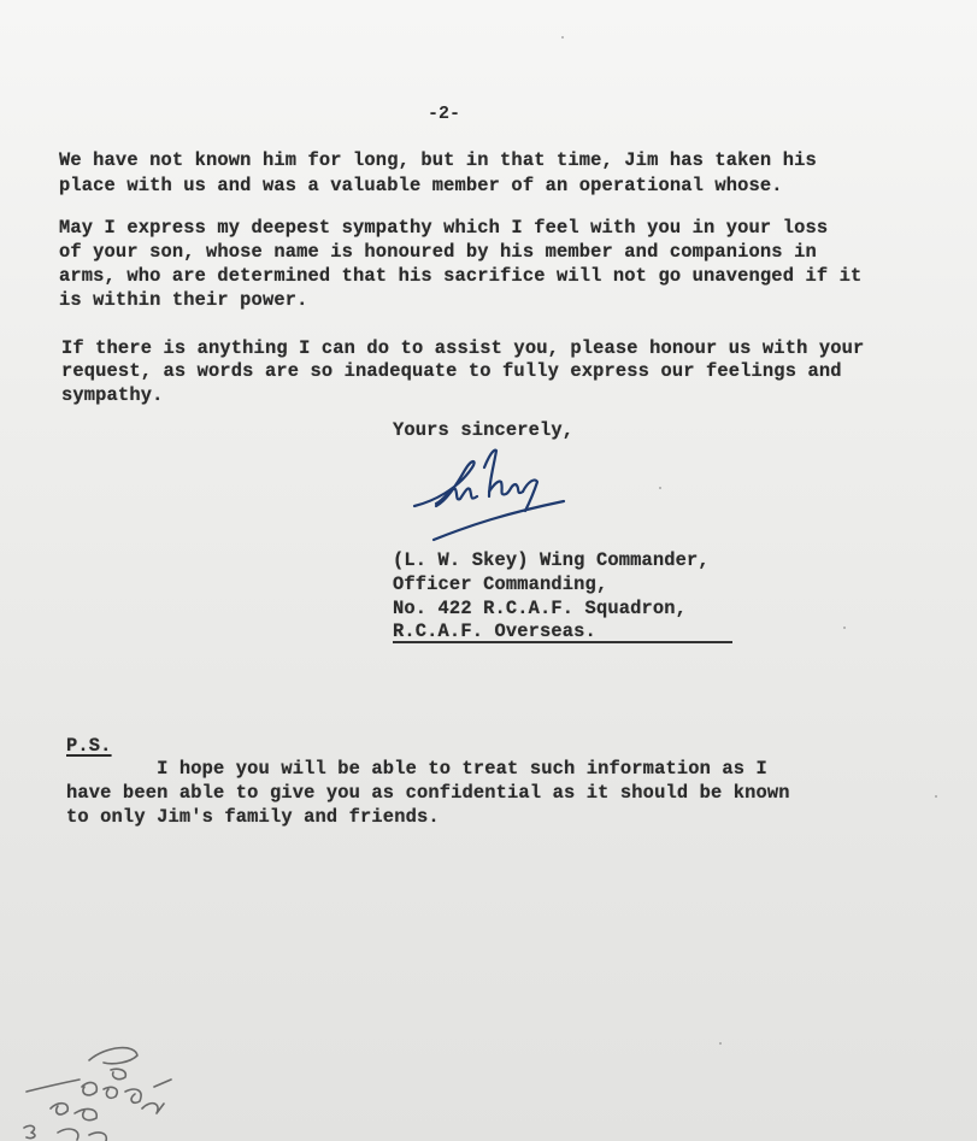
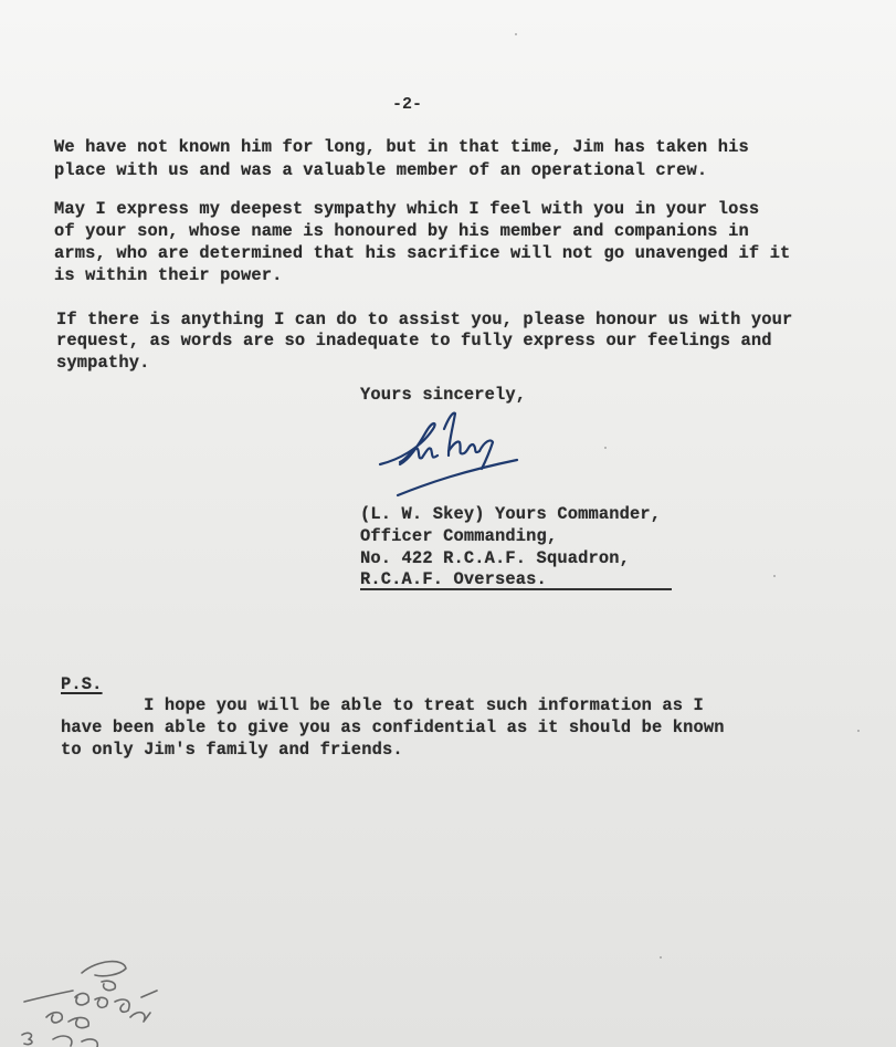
  -2-
  We have not known him for long, but in that time, Jim has taken his
- place with us and was a valuable member of an operational whose.
+ place with us and was a valuable member of an operational crew.
  May I express my deepest sympathy which I feel with you in your loss
  of your son, whose name is honoured by his member and companions in
  arms, who are determined that his sacrifice will not go unavenged if it
  is within their power.
  If there is anything I can do to assist you, please honour us with your
  request, as words are so inadequate to fully express our feelings and
  sympathy.
  Yours sincerely,
- (L. W. Skey) Wing Commander,
+ (L. W. Skey) Yours Commander,
  Officer Commanding,
  No. 422 R.C.A.F. Squadron,
  R.C.A.F. Overseas.
  P.S.
  I hope you will be able to treat such information as I
  have been able to give you as confidential as it should be known
  to only Jim's family and friends.
